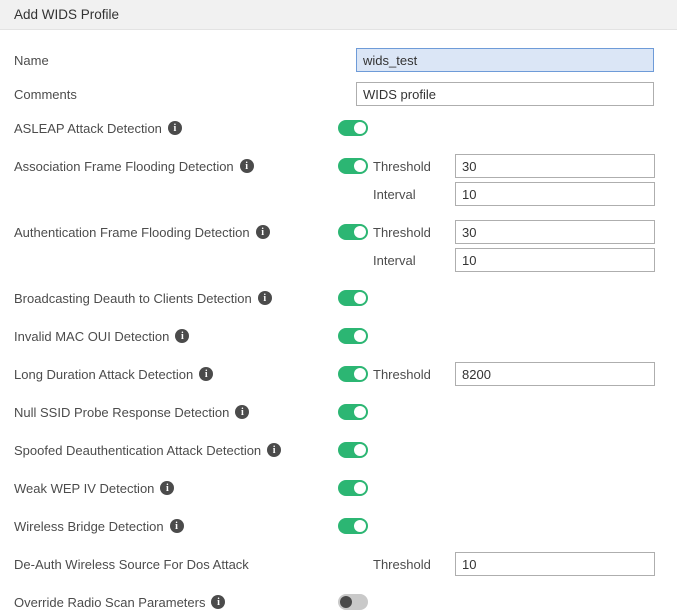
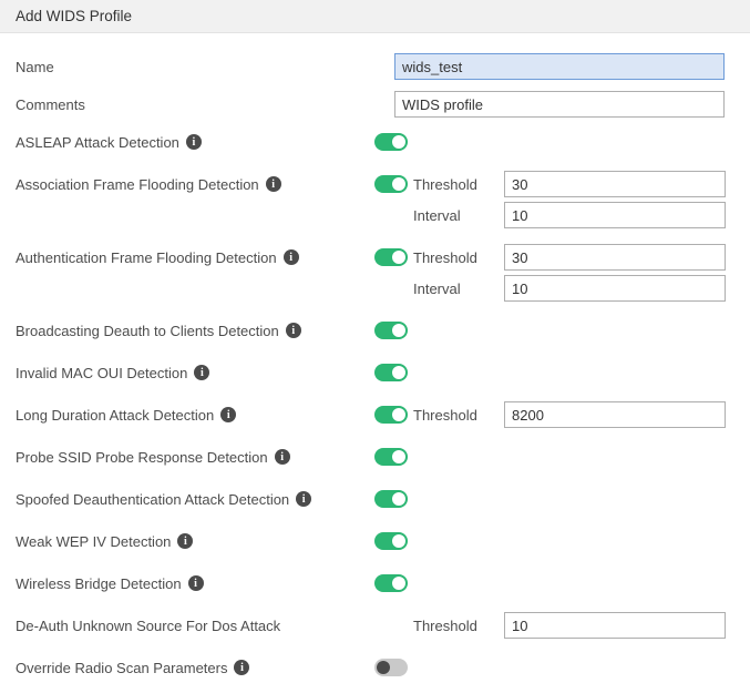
  Add WIDS Profile
  Name
  wids_test
  Comments
  WIDS profile
  ASLEAP Attack Detection
  i
  Association Frame Flooding Detection
  i
  Threshold
  30
  Interval
  10
  Authentication Frame Flooding Detection
  i
  Threshold
  30
  Interval
  10
  Broadcasting Deauth to Clients Detection
  i
  Invalid MAC OUI Detection
  i
  Long Duration Attack Detection
  i
  Threshold
  8200
- Null SSID Probe Response Detection
+ Probe SSID Probe Response Detection
  i
  Spoofed Deauthentication Attack Detection
  i
  Weak WEP IV Detection
  i
  Wireless Bridge Detection
  i
- De-Auth Wireless Source For Dos Attack
+ De-Auth Unknown Source For Dos Attack
  Threshold
  10
  Override Radio Scan Parameters
  i
